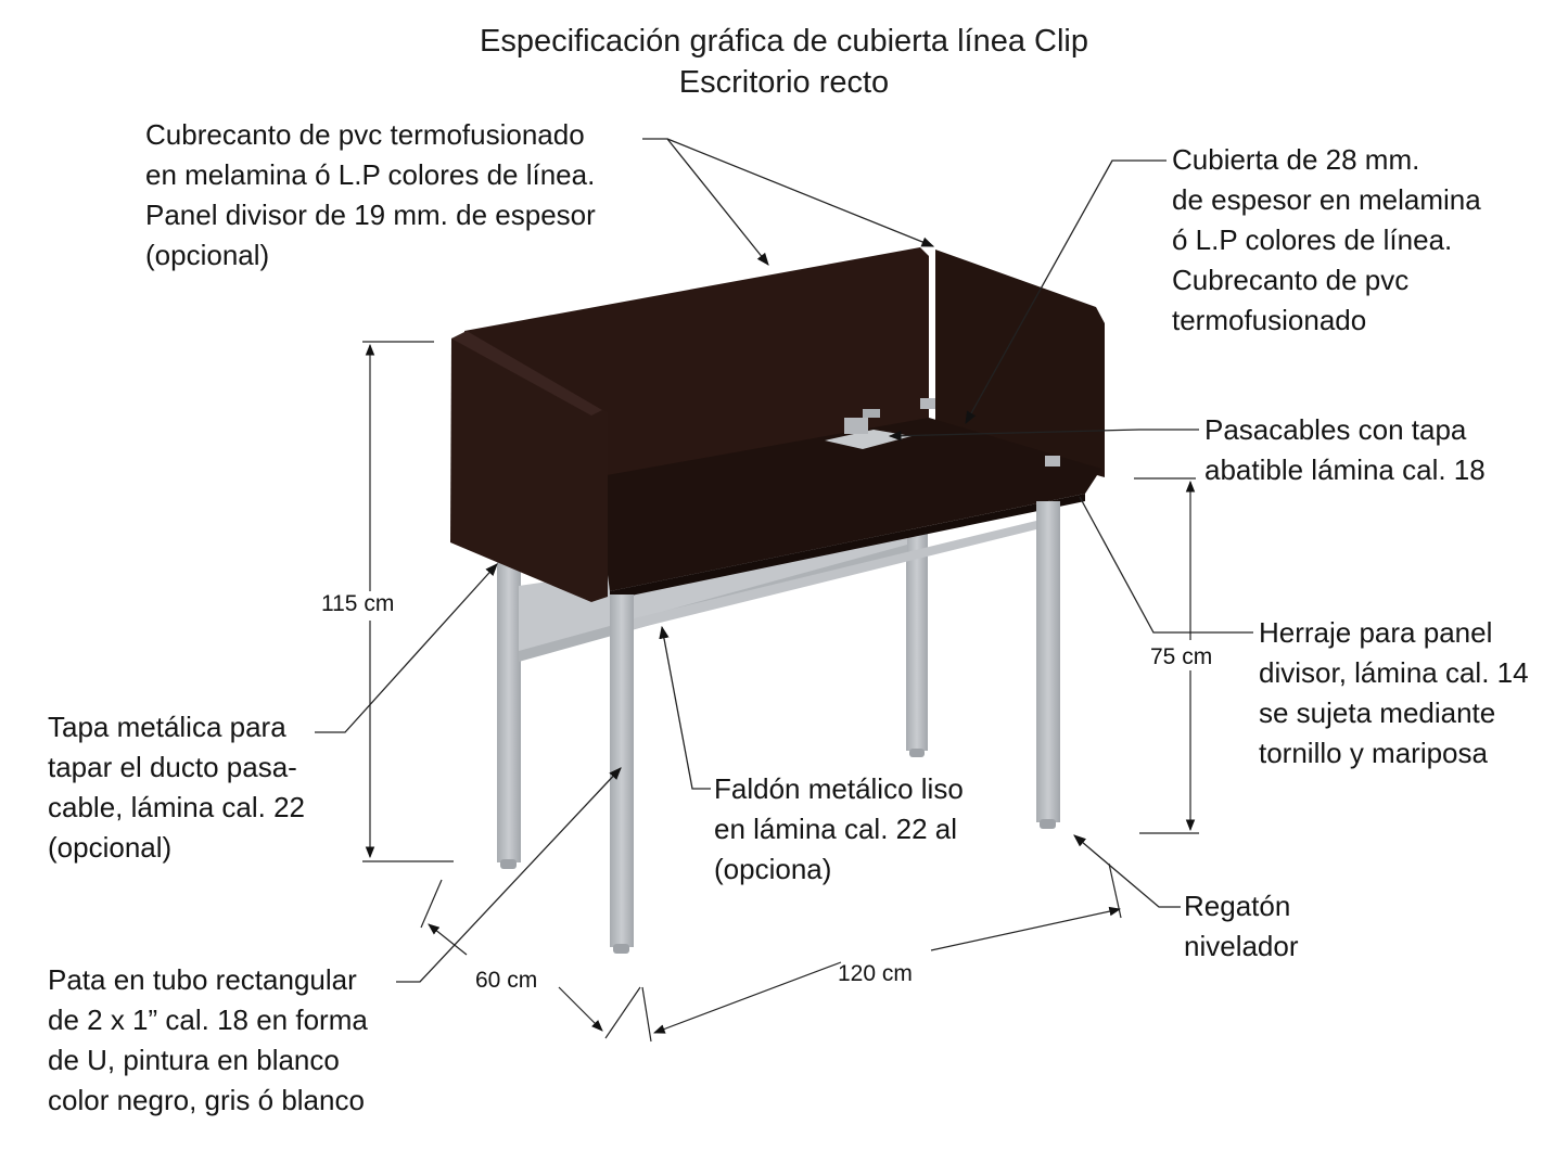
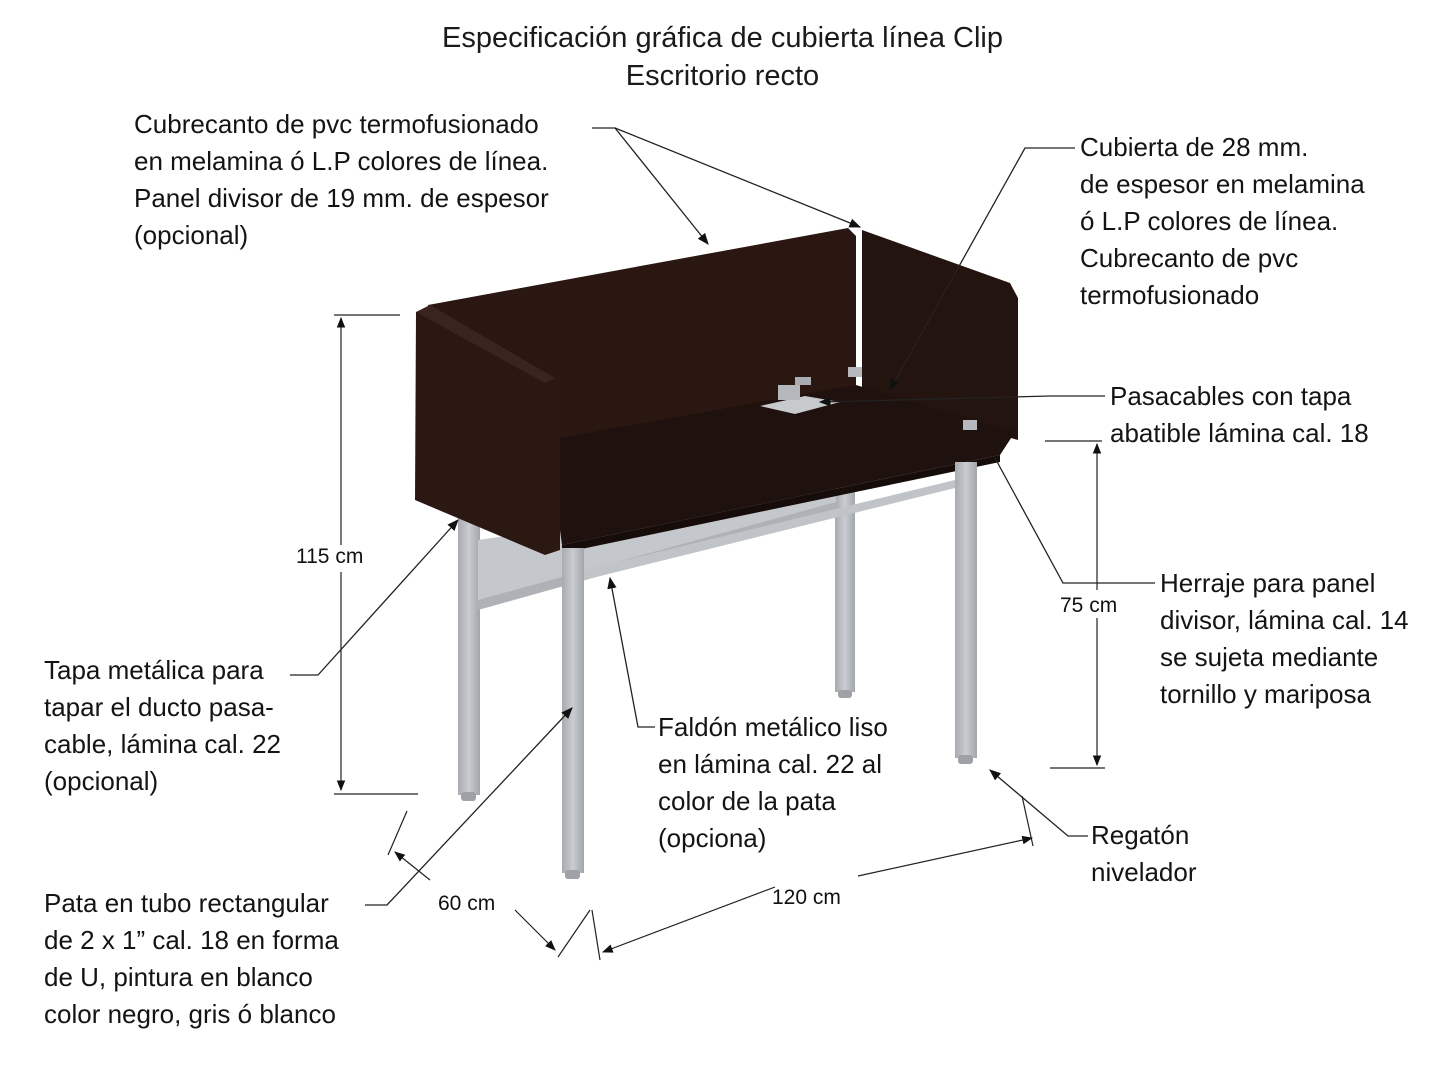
  Especificación gráfica de cubierta línea Clip
  Escritorio recto
  115 cm
  75 cm
  60 cm
  120 cm
  Cubrecanto de pvc termofusionado
  en melamina ó L.P colores de línea.
  Panel divisor de 19 mm. de espesor
  (opcional)
  Cubierta de 28 mm.
  de espesor en melamina
  ó L.P colores de línea.
  Cubrecanto de pvc
  termofusionado
  Pasacables con tapa
  abatible lámina cal. 18
  Herraje para panel
  divisor, lámina cal. 14
  se sujeta mediante
  tornillo y mariposa
  Tapa metálica para
  tapar el ducto pasa-
  cable, lámina cal. 22
  (opcional)
  Faldón metálico liso
  en lámina cal. 22 al
+ color de la pata
  (opciona)
  Regatón
  nivelador
  Pata en tubo rectangular
  de 2 x 1” cal. 18 en forma
  de U, pintura en blanco
  color negro, gris ó blanco
